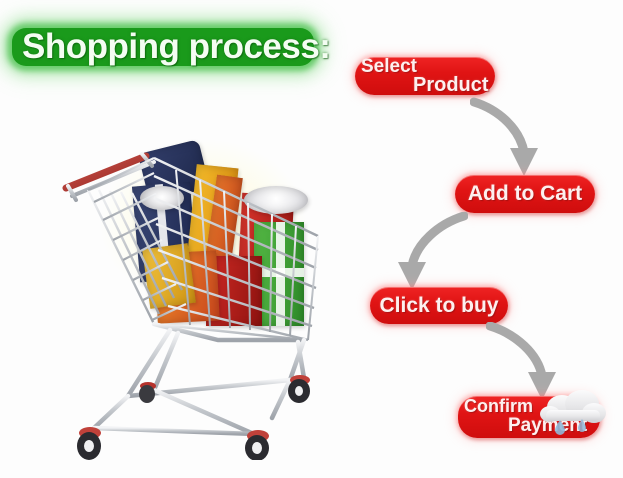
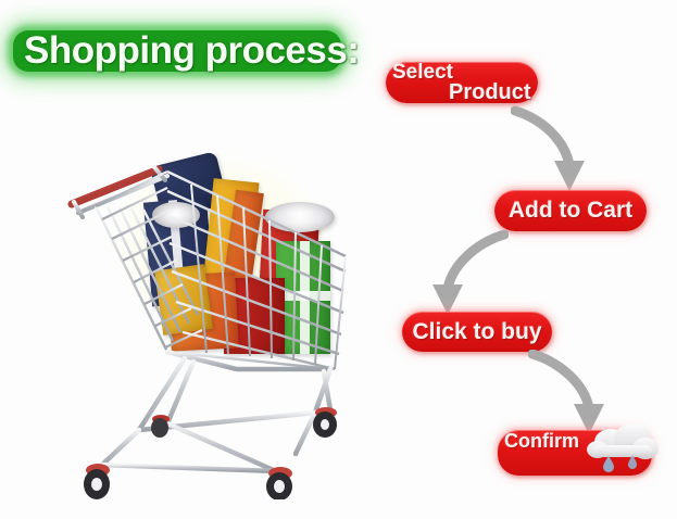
  Shopping process:
  Select
  Product
  Add to Cart
  Click to buy
  Confirm
- Payment
